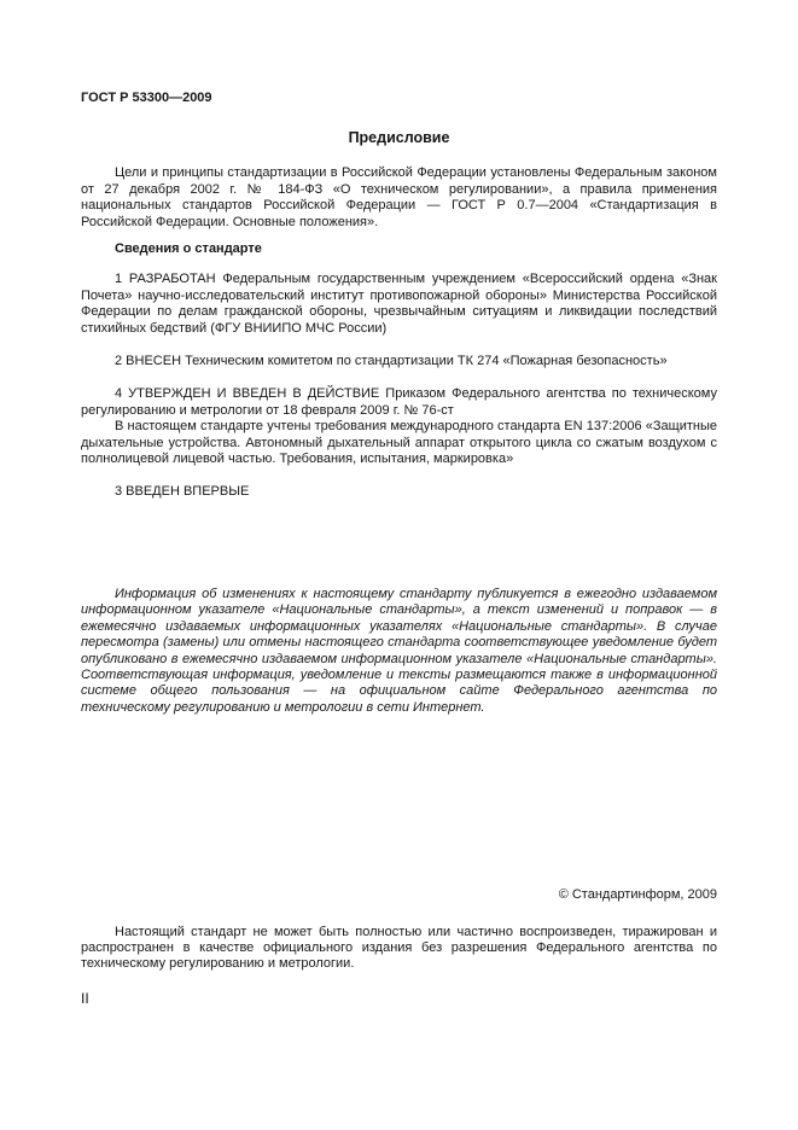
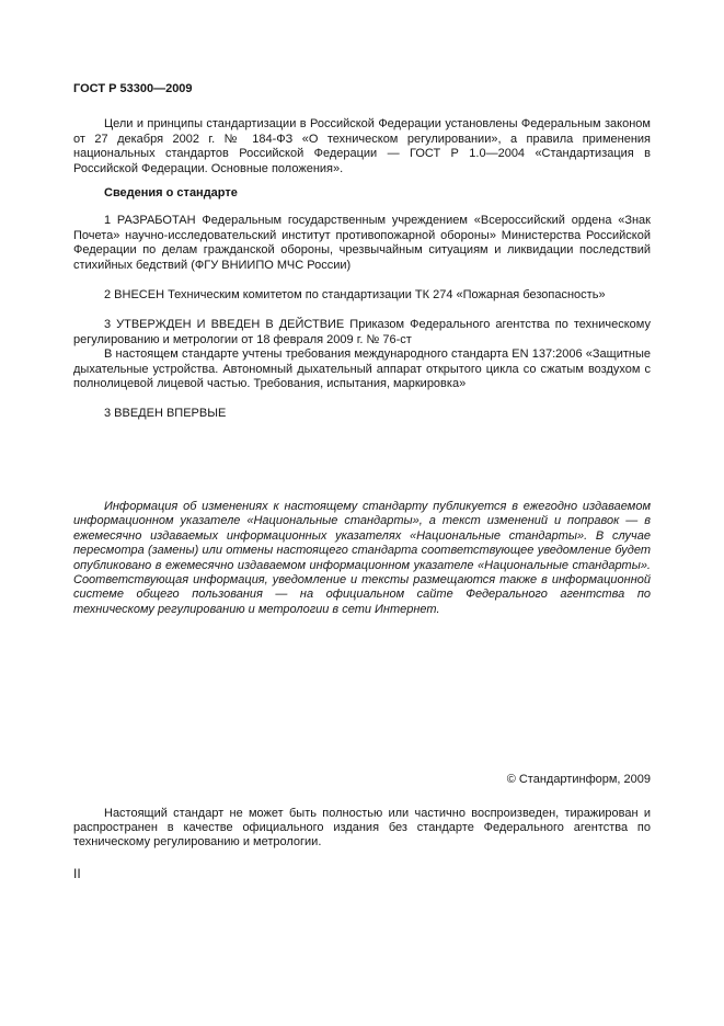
  ГОСТ Р 53300—2009
- Предисловие
- Цели и принципы стандартизации в Российской Федерации установлены Федеральным законом от 27 декабря 2002 г. № 184-ФЗ «О техническом регулировании», а правила применения национальных стандартов Российской Федерации — ГОСТ Р 0.7—2004 «Стандартизация в Российской Федерации. Основные положения».
+ Цели и принципы стандартизации в Российской Федерации установлены Федеральным законом от 27 декабря 2002 г. № 184-ФЗ «О техническом регулировании», а правила применения национальных стандартов Российской Федерации — ГОСТ Р 1.0—2004 «Стандартизация в Российской Федерации. Основные положения».
  Сведения о стандарте
  1 РАЗРАБОТАН Федеральным государственным учреждением «Всероссийский ордена «Знак Почета» научно-исследовательский институт противопожарной обороны» Министерства Российской Федерации по делам гражданской обороны, чрезвычайным ситуациям и ликвидации последствий стихийных бедствий (ФГУ ВНИИПО МЧС России)
  2 ВНЕСЕН Техническим комитетом по стандартизации ТК 274 «Пожарная безопасность»
- 4 УТВЕРЖДЕН И ВВЕДЕН В ДЕЙСТВИЕ Приказом Федерального агентства по техническому регулированию и метрологии от 18 февраля 2009 г. № 76-ст
+ 3 УТВЕРЖДЕН И ВВЕДЕН В ДЕЙСТВИЕ Приказом Федерального агентства по техническому регулированию и метрологии от 18 февраля 2009 г. № 76-ст
  В настоящем стандарте учтены требования международного стандарта EN 137:2006 «Защитные дыхательные устройства. Автономный дыхательный аппарат открытого цикла со сжатым воздухом с полнолицевой лицевой частью. Требования, испытания, маркировка»
  3 ВВЕДЕН ВПЕРВЫЕ
  Информация об изменениях к настоящему стандарту публикуется в ежегодно издаваемом информационном указателе «Национальные стандарты», а текст изменений и поправок — в ежемесячно издаваемых информационных указателях «Национальные стандарты». В случае пересмотра (замены) или отмены настоящего стандарта соответствующее уведомление будет опубликовано в ежемесячно издаваемом информационном указателе «Национальные стандарты». Соответствующая информация, уведомление и тексты размещаются также в информационной системе общего пользования — на официальном сайте Федерального агентства по техническому регулированию и метрологии в сети Интернет.
  © Стандартинформ, 2009
- Настоящий стандарт не может быть полностью или частично воспроизведен, тиражирован и распространен в качестве официального издания без разрешения Федерального агентства по техническому регулированию и метрологии.
+ Настоящий стандарт не может быть полностью или частично воспроизведен, тиражирован и распространен в качестве официального издания без стандарте Федерального агентства по техническому регулированию и метрологии.
  II
